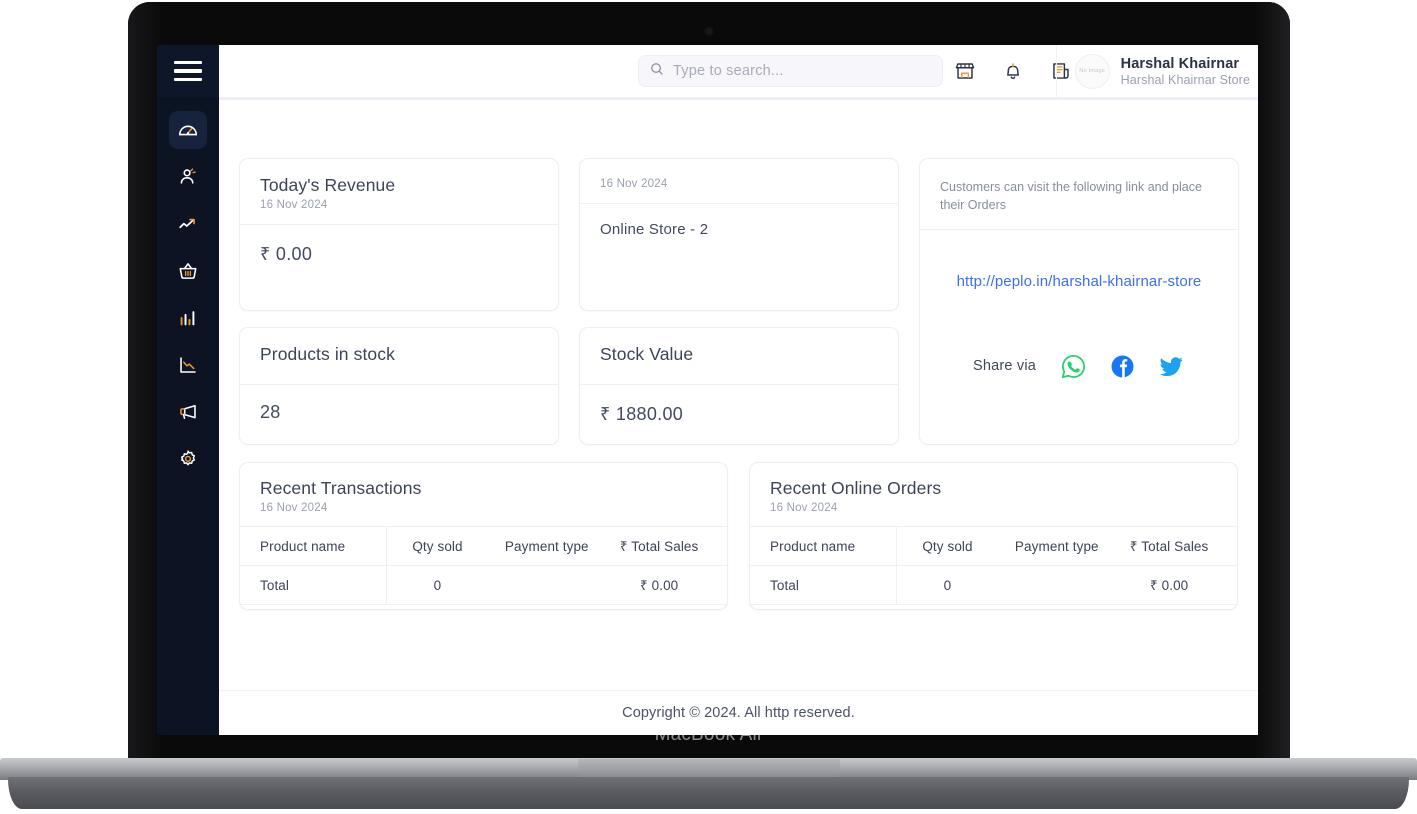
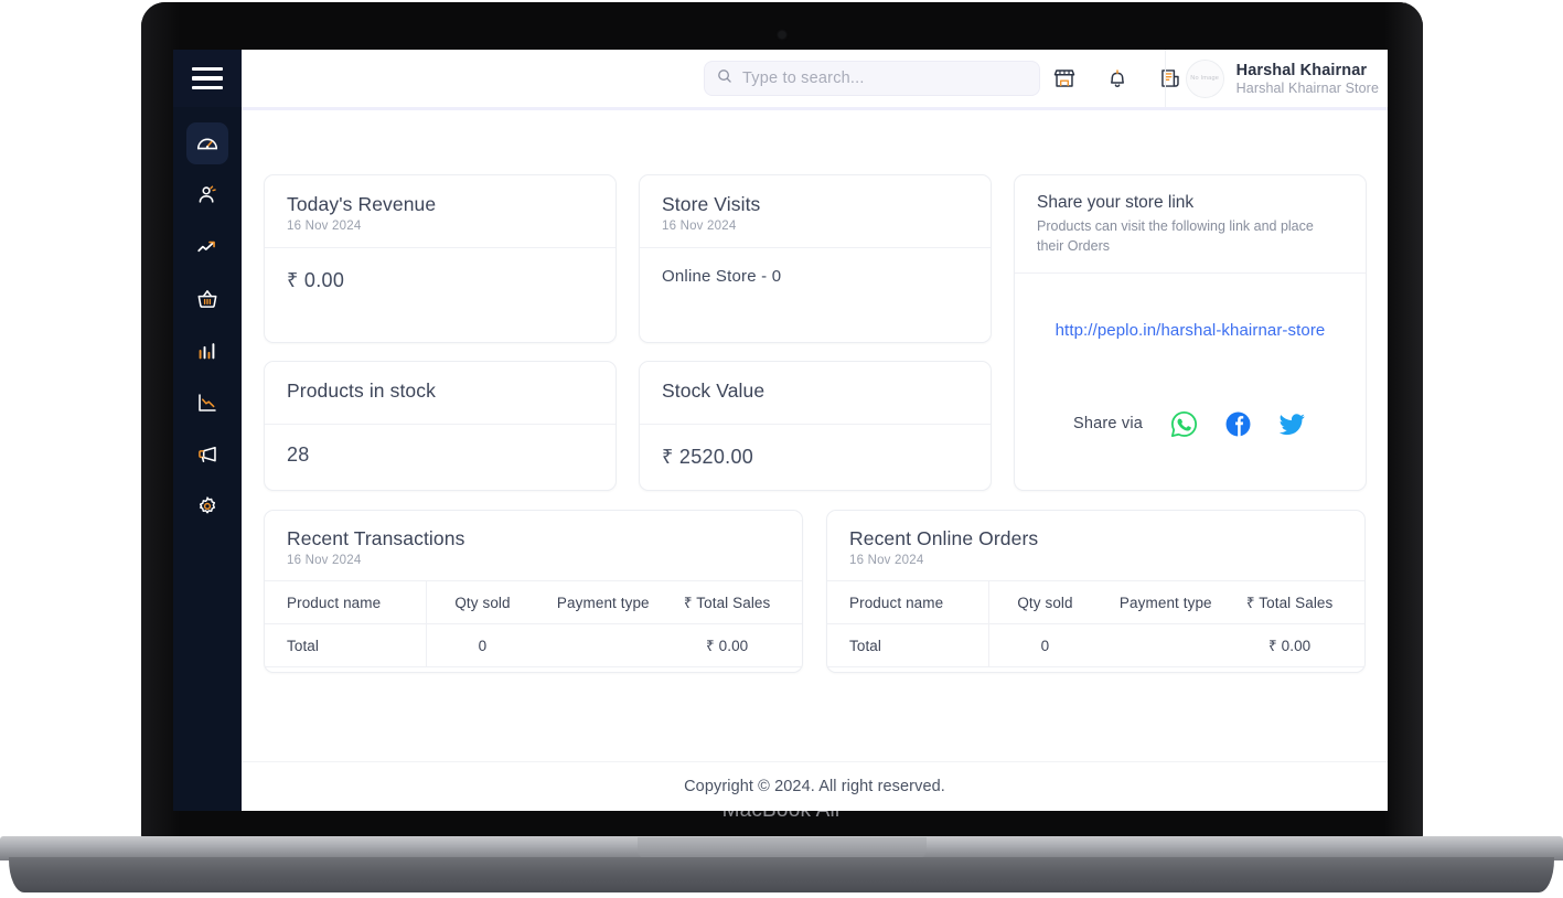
  Type to search...
  Harshal Khairnar
  Harshal Khairnar Store
  Today's Revenue
  16 Nov 2024
  ₹ 0.00
+ Store Visits
  16 Nov 2024
- Online Store - 2
+ Online Store - 0
  Products in stock
  28
  Stock Value
- ₹ 1880.00
+ ₹ 2520.00
+ Share your store link
- Customers can visit the following link and place their Orders
+ Products can visit the following link and place their Orders
  http://peplo.in/harshal-khairnar-store
  Share via
  Recent Transactions
  16 Nov 2024
  Product name	Qty sold	Payment type	₹ Total Sales
  Total	0		₹ 0.00
  Recent Online Orders
  16 Nov 2024
  Product name	Qty sold	Payment type	₹ Total Sales
  Total	0		₹ 0.00
- Copyright © 2024. All http reserved.
+ Copyright © 2024. All right reserved.
